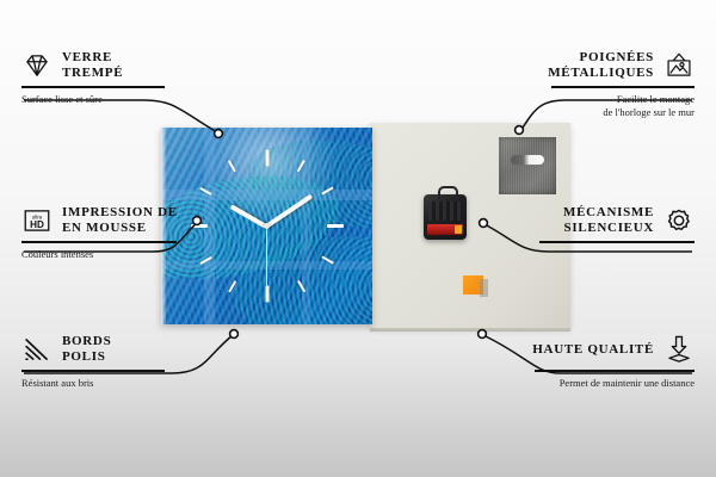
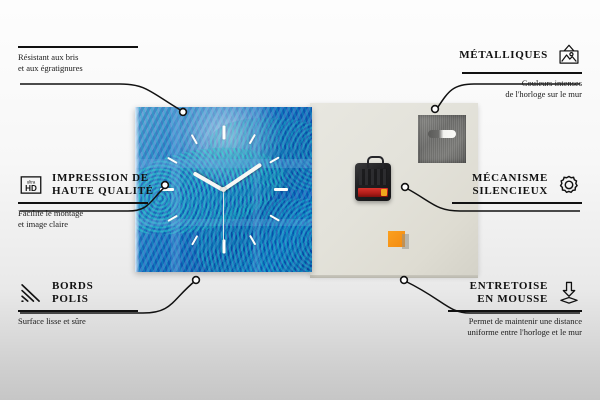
- VERRE
- TREMPÉ
- Surface lisse et sûre
+ Résistant aux bris
+ et aux égratignures
  HD
  IMPRESSION DE
- EN MOUSSE
+ HAUTE QUALITÉ
- Couleurs intenses
+ Facilite le montage
+ et image claire
  BORDS
  POLIS
- Résistant aux bris
+ Surface lisse et sûre
- POIGNÉES
  MÉTALLIQUES
- Facilite le montage
+ Couleurs intenses
  de l'horloge sur le mur
  MÉCANISME
  SILENCIEUX
+ ENTRETOISE
- HAUTE QUALITÉ
+ EN MOUSSE
  Permet de maintenir une distance
+ uniforme entre l'horloge et le mur
